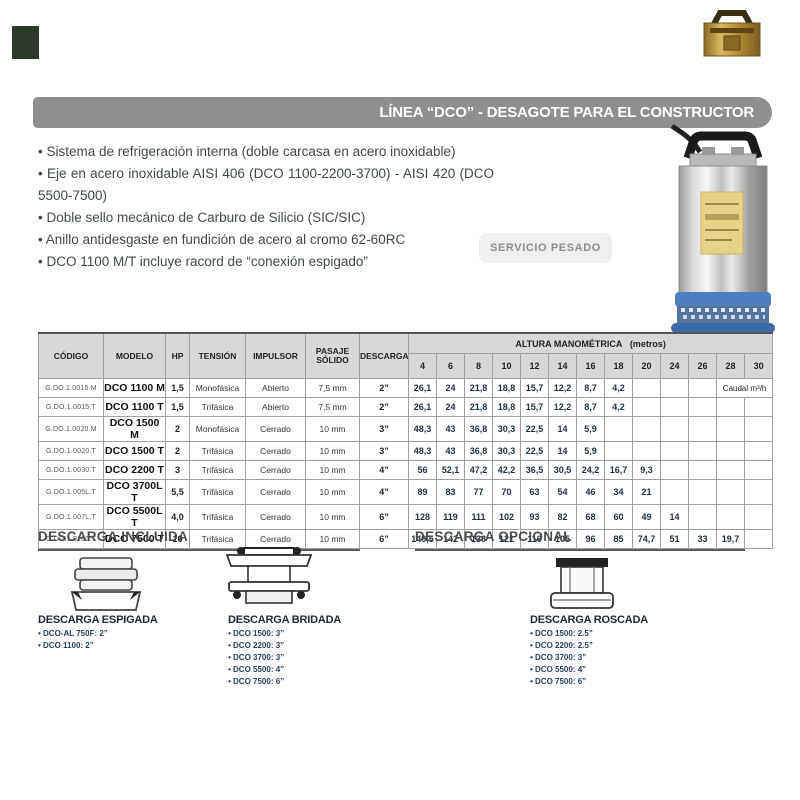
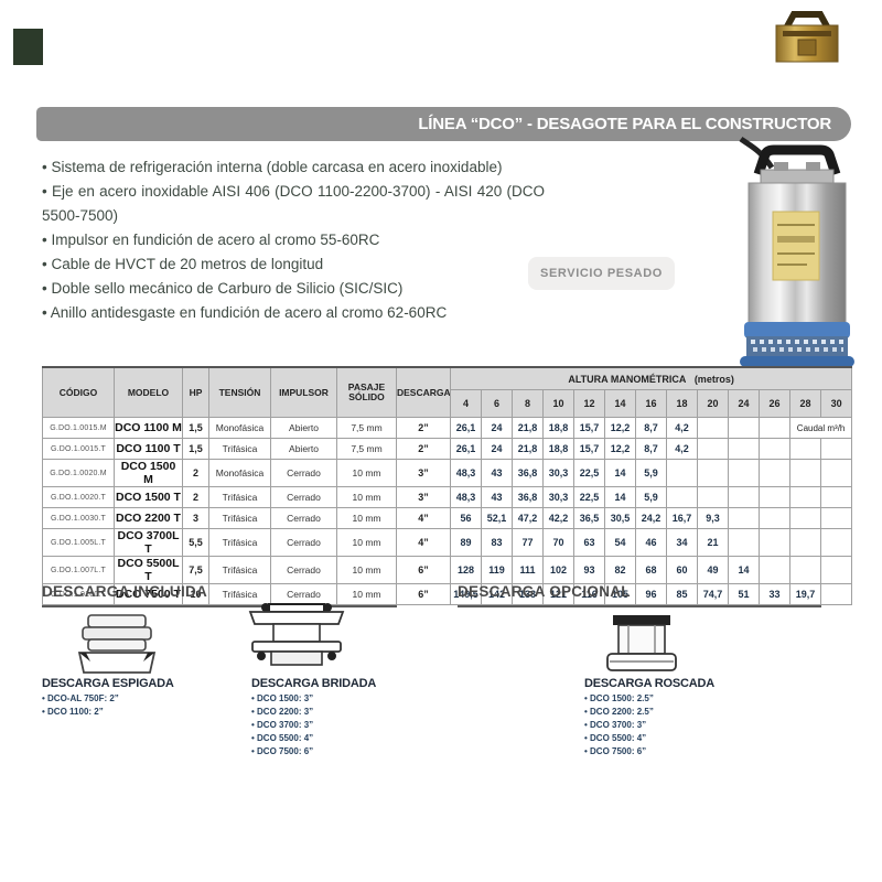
  LÍNEA “DCO” - DESAGOTE PARA EL CONSTRUCTOR
  Sistema de refrigeración interna (doble carcasa en acero inoxidable)
  Eje en acero inoxidable AISI 406 (DCO 1100-2200-3700) - AISI 420 (DCO 5500-7500)
+ Impulsor en fundición de acero al cromo 55-60RC
+ Cable de HVCT de 20 metros de longitud
  Doble sello mecánico de Carburo de Silicio (SIC/SIC)
  Anillo antidesgaste en fundición de acero al cromo 62-60RC
- DCO 1100 M/T incluye racord de “conexión espigado”
  SERVICIO PESADO
  CÓDIGO	MODELO	HP	TENSIÓN	IMPULSOR	PASAJE SÓLIDO	DESCARGA	ALTURA MANOMÉTRICA (metros)
  4	6	8	10	12	14	16	18	20	24	26	28	30
  	DCO 1100 M	1,5	Monofásica	Abierto	7,5 mm	2”	26,1	24	21,8	18,8	15,7	12,2	8,7	4,2				Caudal m³/h
  	DCO 1100 T	1,5	Trifásica	Abierto	7,5 mm	2”	26,1	24	21,8	18,8	15,7	12,2	8,7	4,2
  	DCO 1500 M	2	Monofásica	Cerrado	10 mm	3”	48,3	43	36,8	30,3	22,5	14	5,9
  	DCO 1500 T	2	Trifásica	Cerrado	10 mm	3”	48,3	43	36,8	30,3	22,5	14	5,9
  	DCO 2200 T	3	Trifásica	Cerrado	10 mm	4”	56	52,1	47,2	42,2	36,5	30,5	24,2	16,7	9,3
  	DCO 3700L T	5,5	Trifásica	Cerrado	10 mm	4”	89	83	77	70	63	54	46	34	21
- 	DCO 5500L T	4,0	Trifásica	Cerrado	10 mm	6”	128	119	111	102	93	82	68	60	49	14
+ 	DCO 5500L T	7,5	Trifásica	Cerrado	10 mm	6”	128	119	111	102	93	82	68	60	49	14
  	DCO 7500 T	10	Trifásica	Cerrado	10 mm	6”	149,5	142	133	121	116	105	96	85	74,7	51	33	19,7
  DESCARGA INCLUIDA
  DESCARGA OPCIONAL
  DESCARGA ESPIGADA
  DCO-AL 750F: 2”
  DCO 1100: 2”
  DESCARGA BRIDADA
  DCO 1500: 3”
  DCO 2200: 3”
  DCO 3700: 3”
  DCO 5500: 4”
  DCO 7500: 6”
  DESCARGA ROSCADA
  DCO 1500: 2.5”
  DCO 2200: 2.5”
  DCO 3700: 3”
  DCO 5500: 4”
  DCO 7500: 6”
